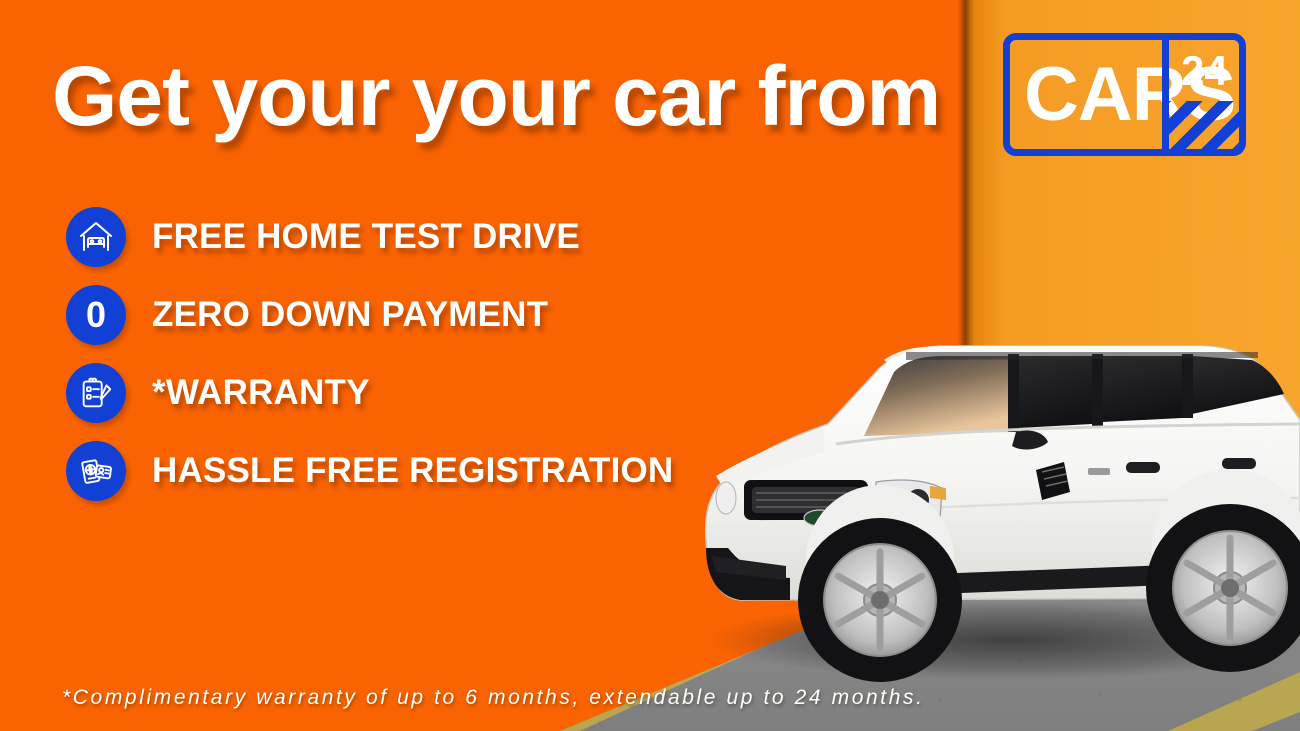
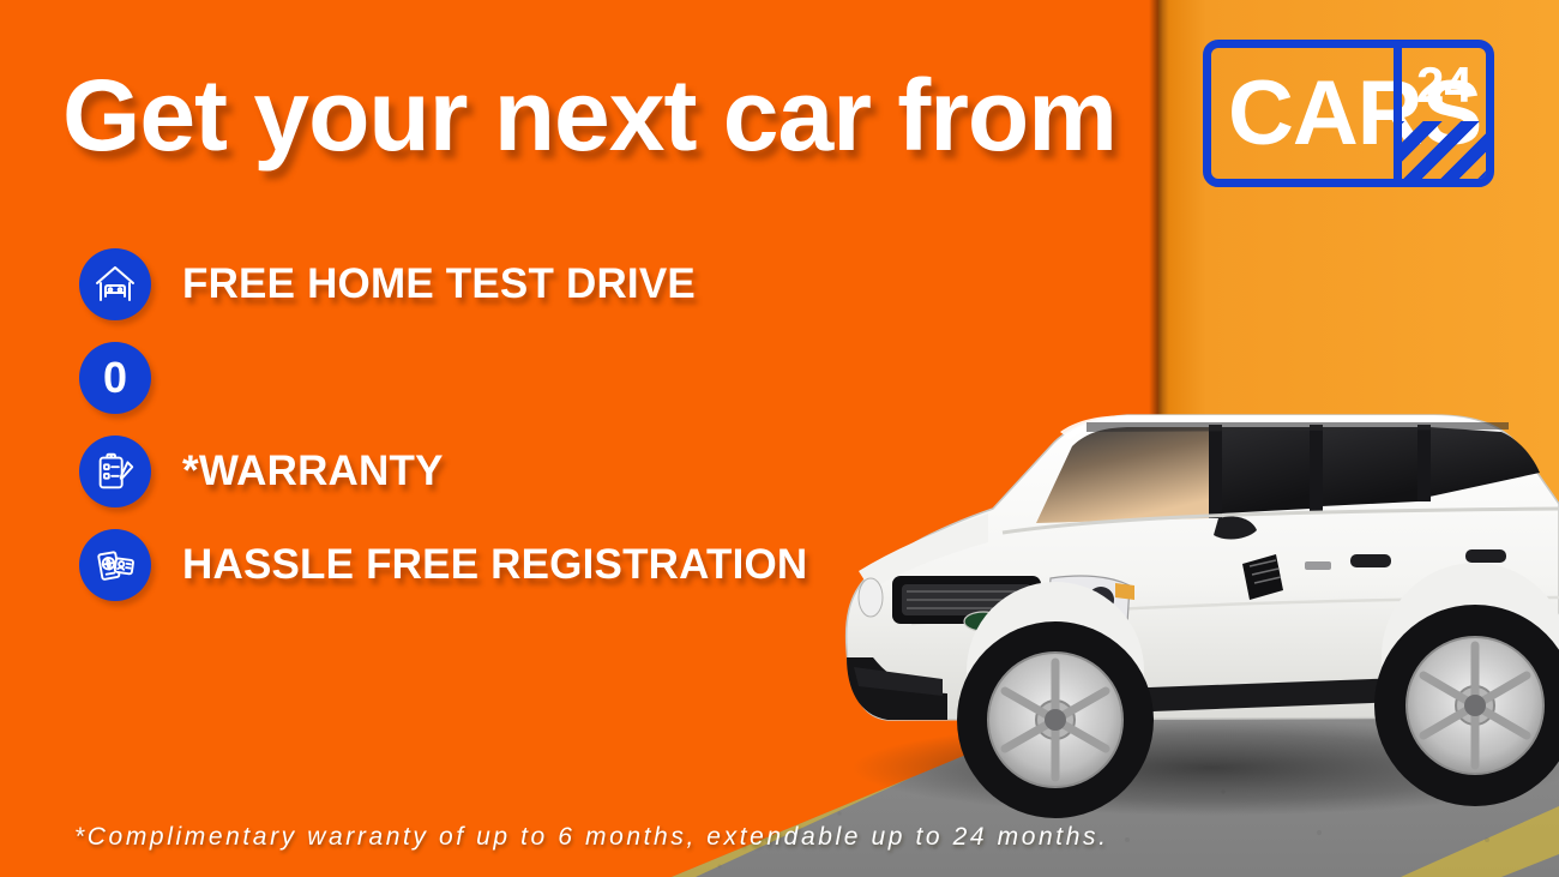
- Get your your car from
+ Get your next car from
  CARS
  24
  FREE HOME TEST DRIVE
  0
- ZERO DOWN PAYMENT
  *WARRANTY
  HASSLE FREE REGISTRATION
  *Complimentary warranty of up to 6 months, extendable up to 24 months.
